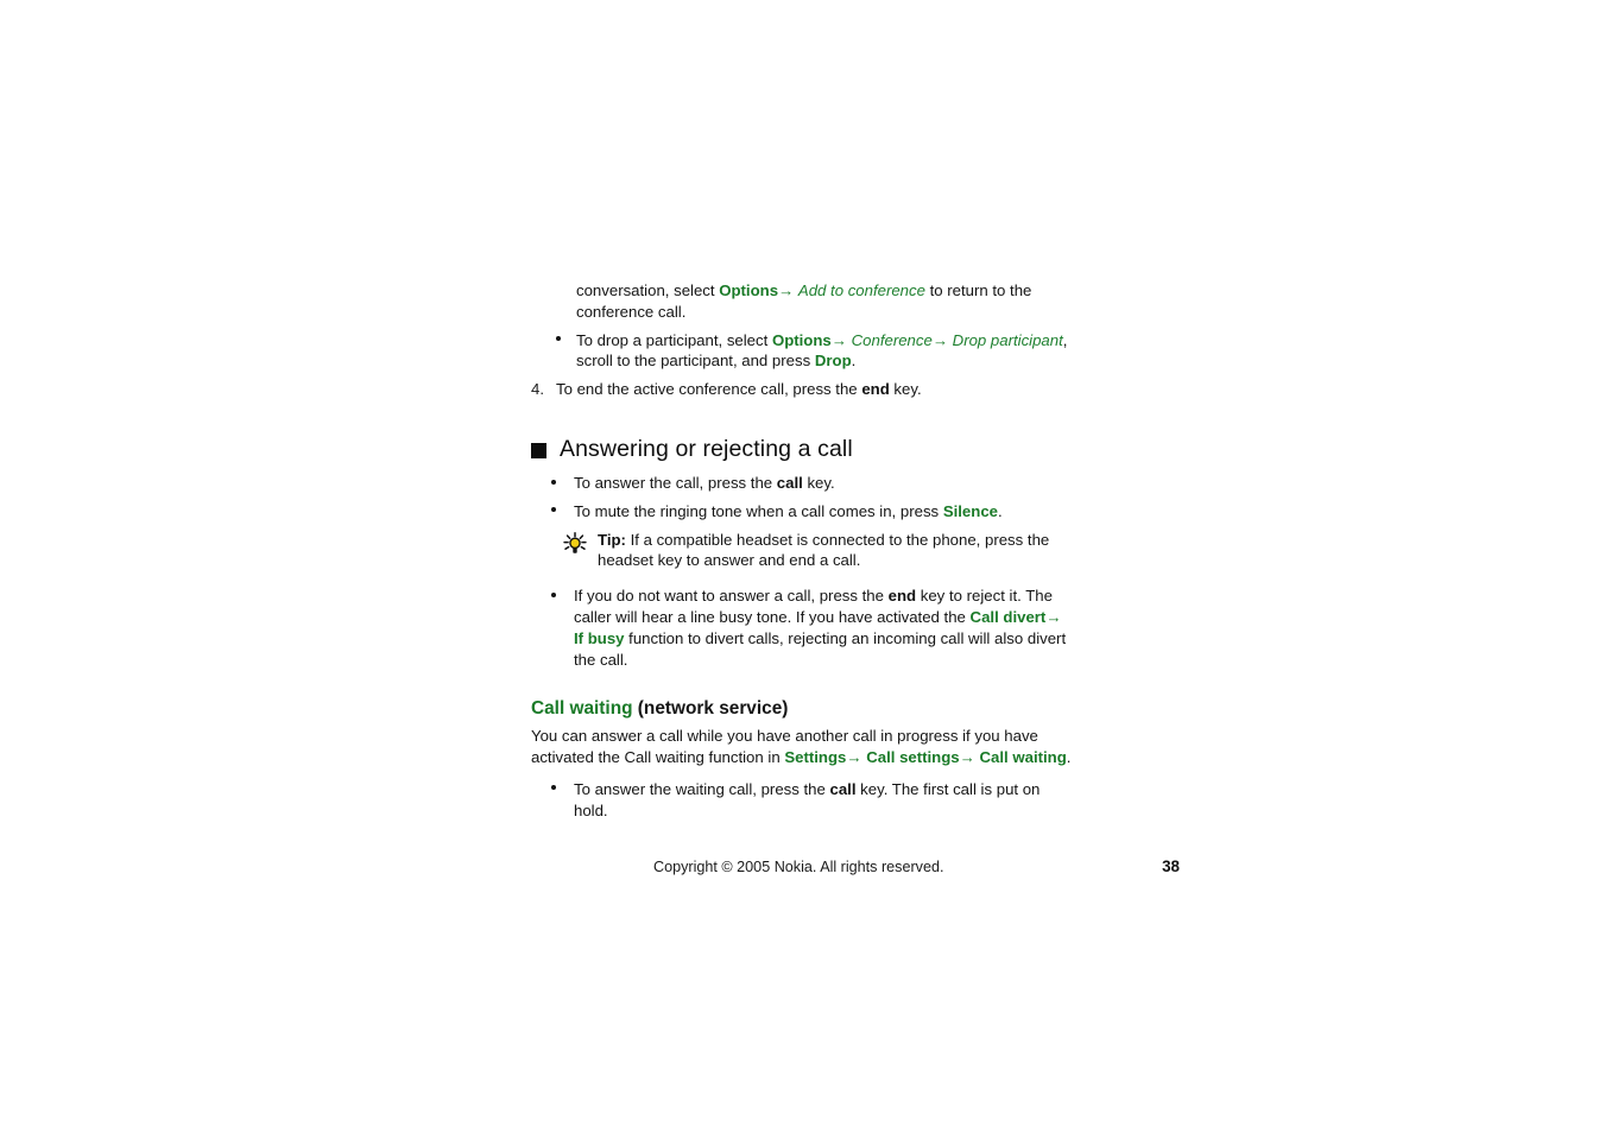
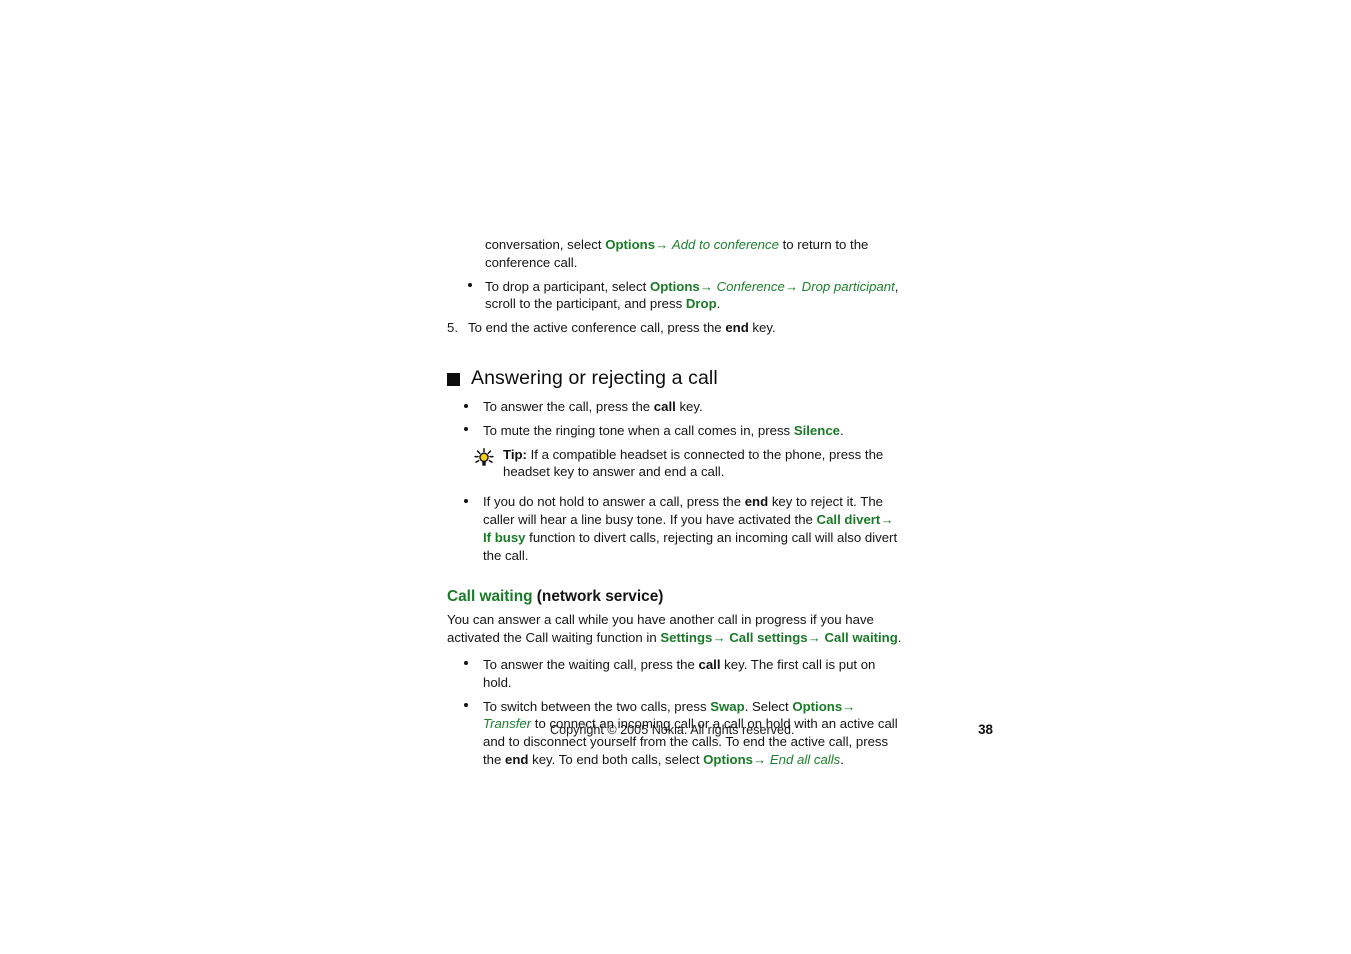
  conversation, select Options→ Add to conference to return to the conference call.
  To drop a participant, select Options→ Conference→ Drop participant, scroll to the participant, and press Drop.
- 4.
+ 5.
  To end the active conference call, press the end key.
  Answering or rejecting a call
  To answer the call, press the call key.
  To mute the ringing tone when a call comes in, press Silence.
  Tip: If a compatible headset is connected to the phone, press the headset key to answer and end a call.
- If you do not want to answer a call, press the end key to reject it. The caller will hear a line busy tone. If you have activated the Call divert→ If busy function to divert calls, rejecting an incoming call will also divert the call.
+ If you do not hold to answer a call, press the end key to reject it. The caller will hear a line busy tone. If you have activated the Call divert→ If busy function to divert calls, rejecting an incoming call will also divert the call.
  Call waiting (network service)
  You can answer a call while you have another call in progress if you have activated the Call waiting function in Settings→ Call settings→ Call waiting.
  To answer the waiting call, press the call key. The first call is put on hold.
+ To switch between the two calls, press Swap. Select Options→ Transfer to connect an incoming call or a call on hold with an active call and to disconnect yourself from the calls. To end the active call, press the end key. To end both calls, select Options→ End all calls.
  Copyright © 2005 Nokia. All rights reserved.
  38
